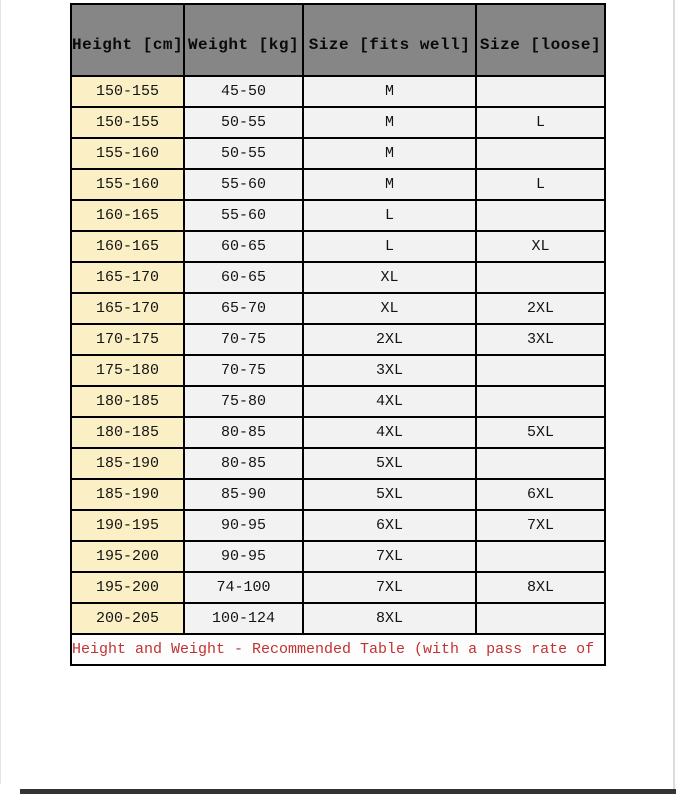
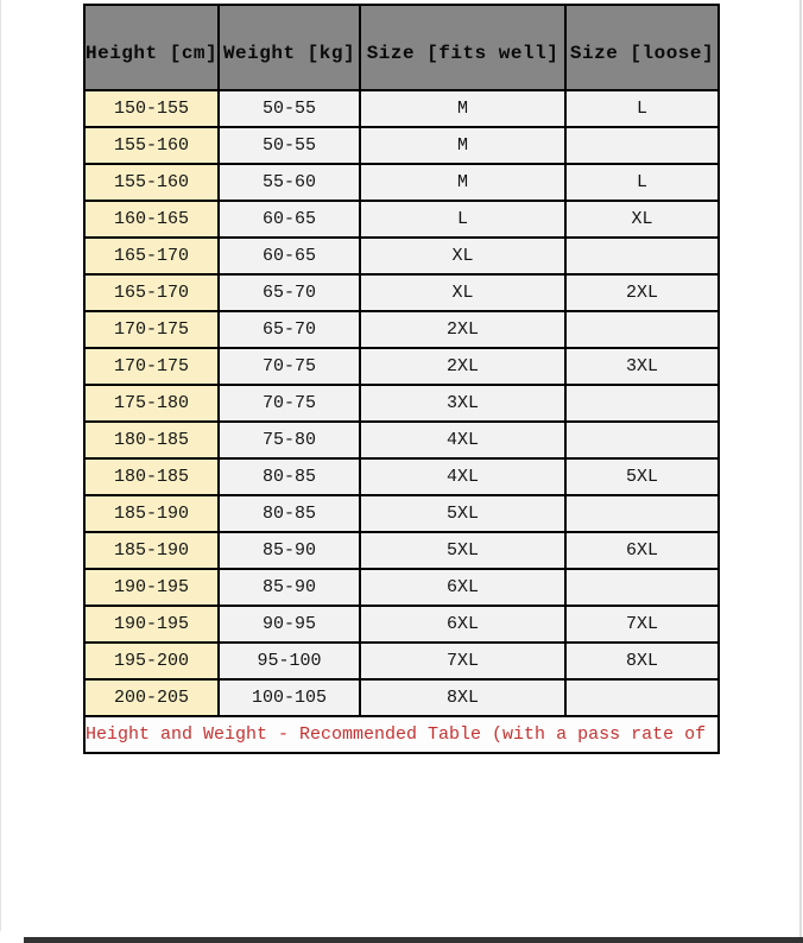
  Height [cm]	Weight [kg]	Size [fits well]	Size [loose]
- 150-155	45-50	M
  150-155	50-55	M	L
  155-160	50-55	M
  155-160	55-60	M	L
- 160-165	55-60	L
  160-165	60-65	L	XL
  165-170	60-65	XL
  165-170	65-70	XL	2XL
+ 170-175	65-70	2XL
  170-175	70-75	2XL	3XL
  175-180	70-75	3XL
  180-185	75-80	4XL
  180-185	80-85	4XL	5XL
  185-190	80-85	5XL
  185-190	85-90	5XL	6XL
+ 190-195	85-90	6XL
  190-195	90-95	6XL	7XL
- 195-200	90-95	7XL
- 195-200	74-100	7XL	8XL
+ 195-200	95-100	7XL	8XL
- 200-205	100-124	8XL
+ 200-205	100-105	8XL
  Height and Weight - Recommended Table (with a pass rate of
